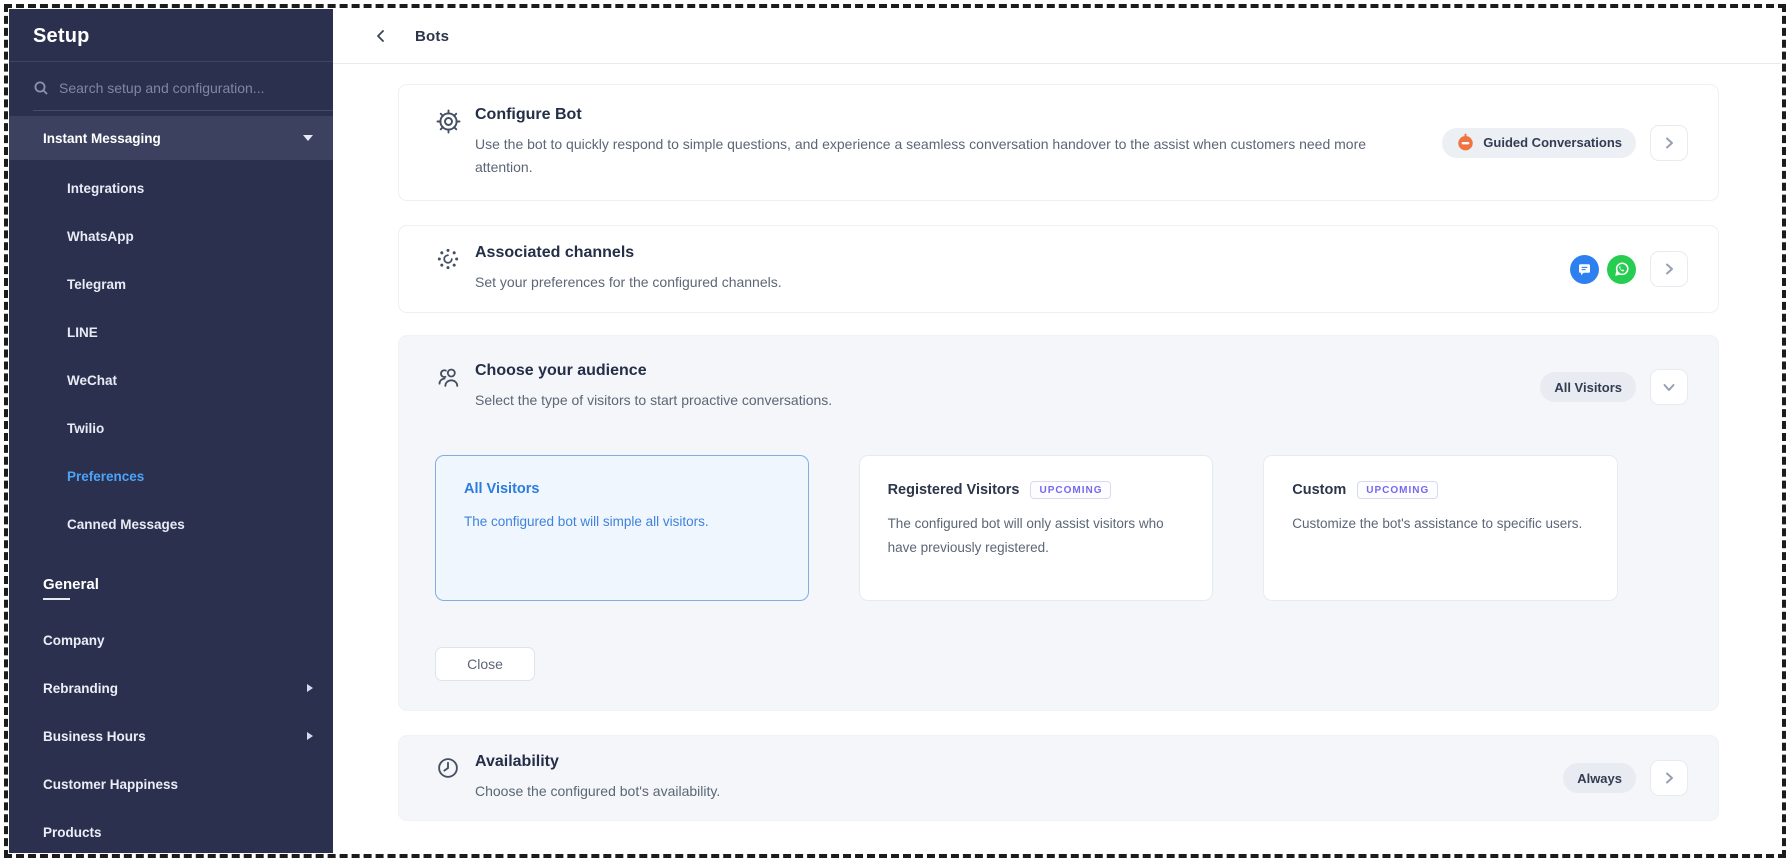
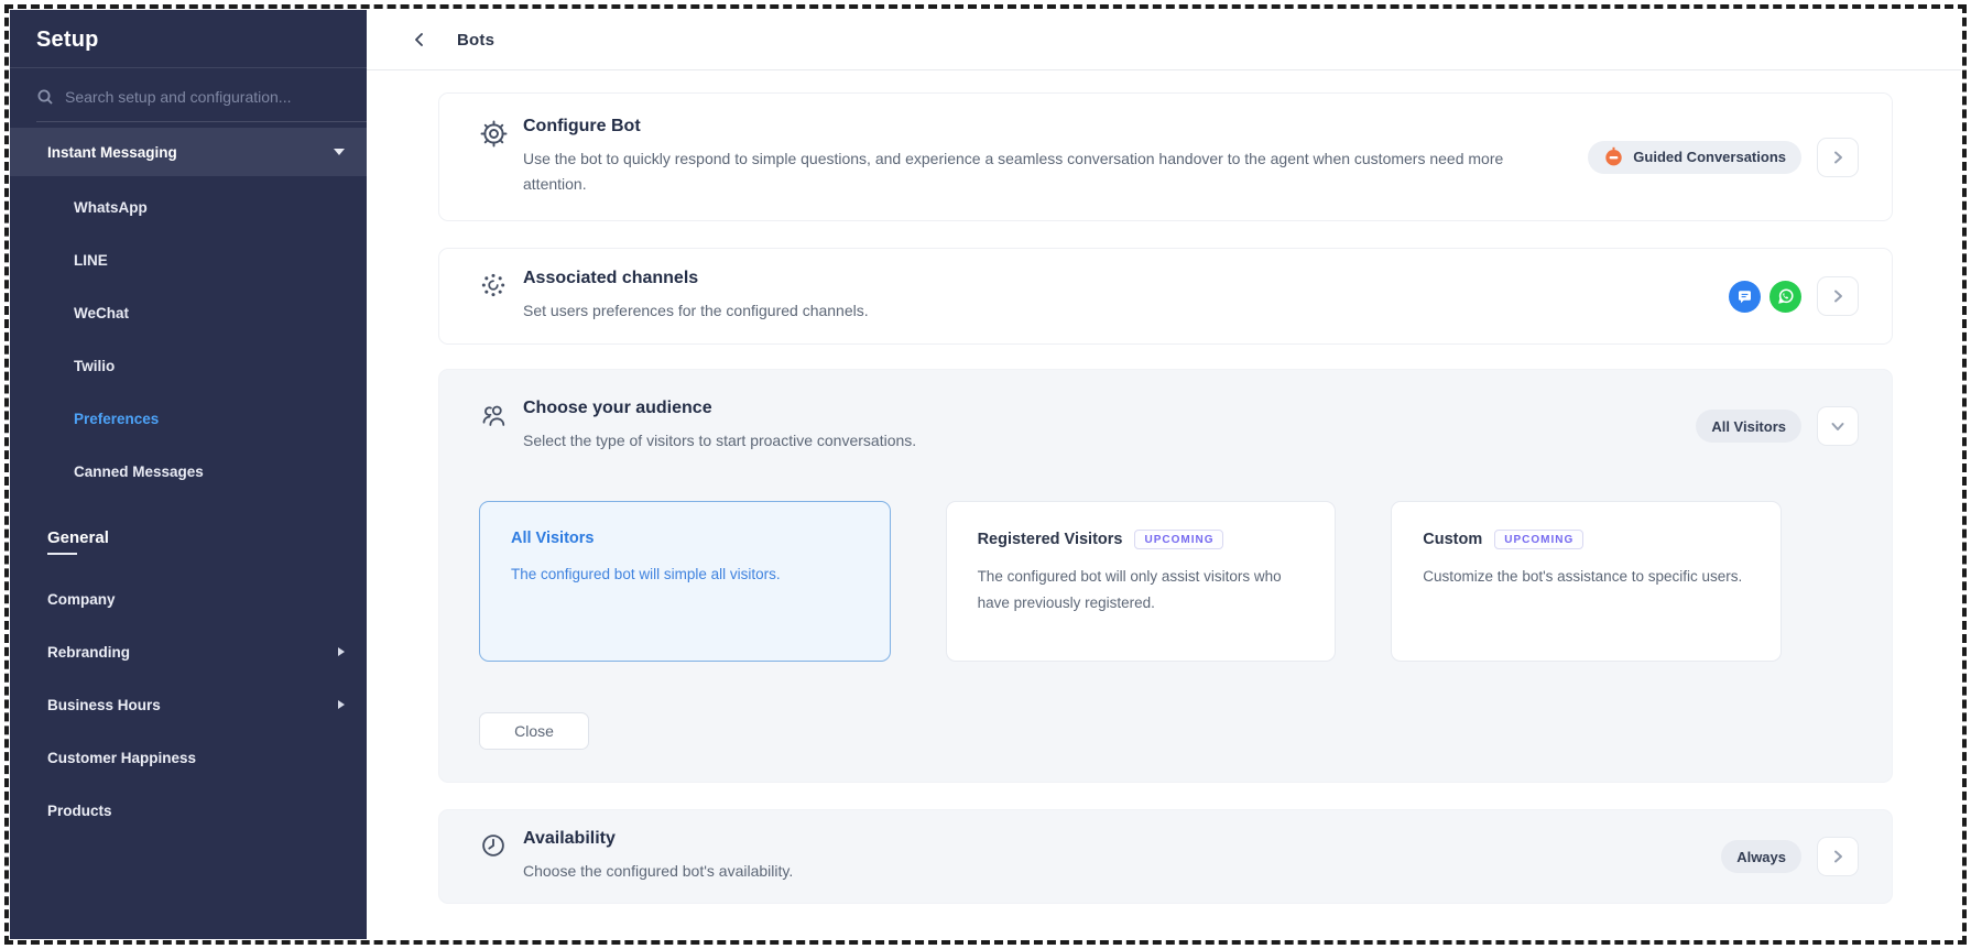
  Setup
  Search setup and configuration...
  Instant Messaging
- Integrations
  WhatsApp
- Telegram
  LINE
  WeChat
  Twilio
  Preferences
  Canned Messages
  General
  Company
  Rebranding
  Business Hours
  Customer Happiness
  Products
  Bots
  Configure Bot
- Use the bot to quickly respond to simple questions, and experience a seamless conversation handover to the assist when customers need more attention.
+ Use the bot to quickly respond to simple questions, and experience a seamless conversation handover to the agent when customers need more attention.
  Guided Conversations
  Associated channels
- Set your preferences for the configured channels.
+ Set users preferences for the configured channels.
  Choose your audience
  Select the type of visitors to start proactive conversations.
  All Visitors
  All Visitors
  The configured bot will simple all visitors.
  Registered Visitors
  UPCOMING
  The configured bot will only assist visitors who have previously registered.
  Custom
  UPCOMING
  Customize the bot's assistance to specific users.
  Close
  Availability
  Choose the configured bot's availability.
  Always
